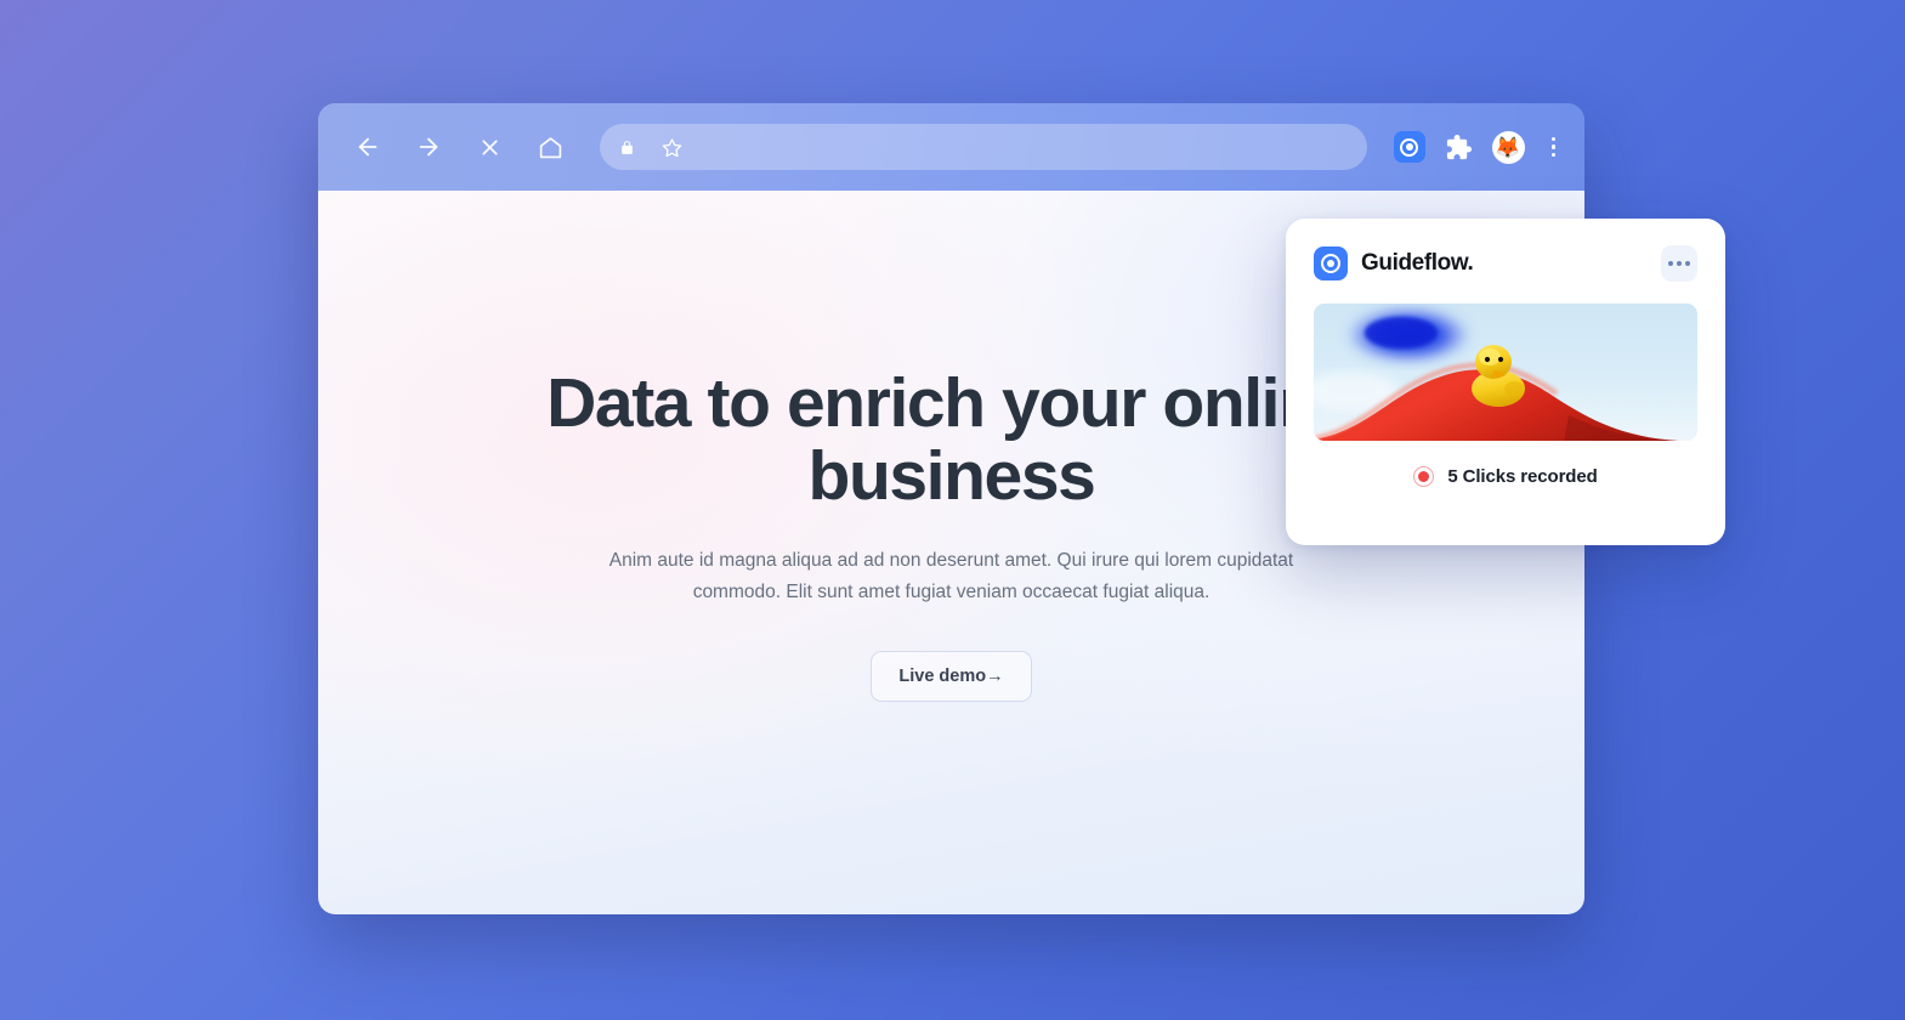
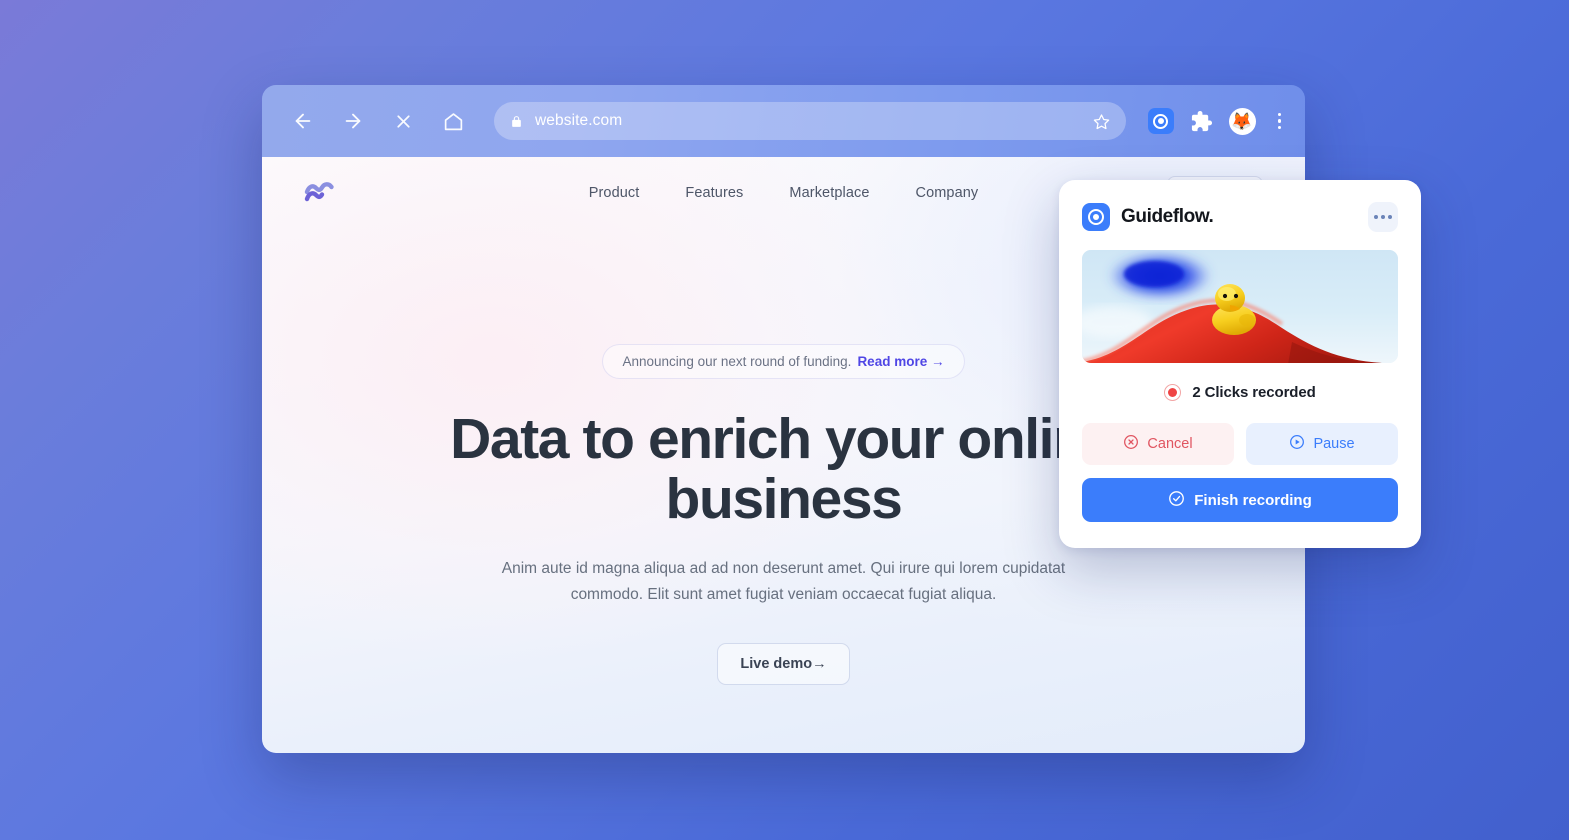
+ website.com
  🦊
+ Product
+ Features
+ Marketplace
+ Company
+ Announcing our next round of funding.
+ Read more →
  Data to enrich your onli business
  Anim aute id magna aliqua ad ad non deserunt amet. Qui irure qui lorem cupidatat commodo. Elit sunt amet fugiat veniam occaecat fugiat aliqua.
  Live demo→
  Guideflow.
- 5 Clicks recorded
+ 2 Clicks recorded
+ Cancel
+ Pause
+ Finish recording
